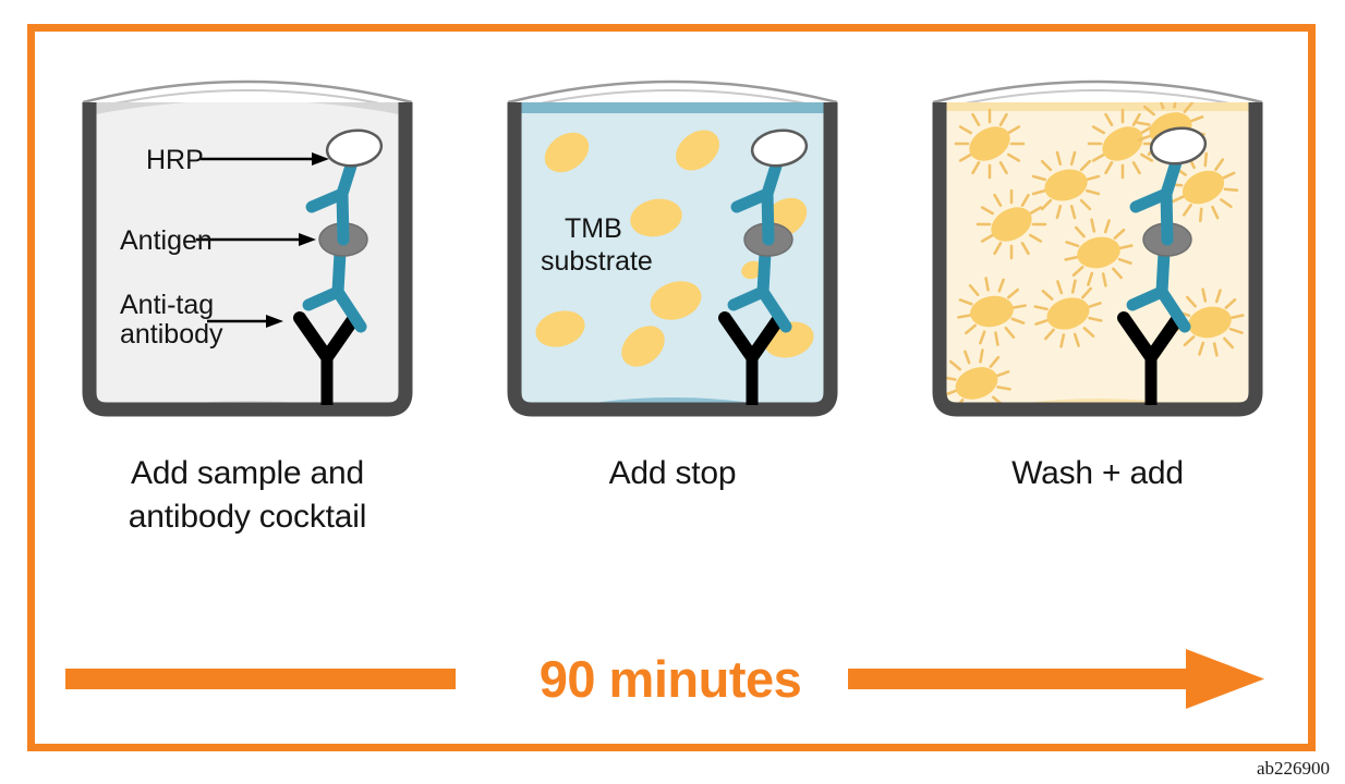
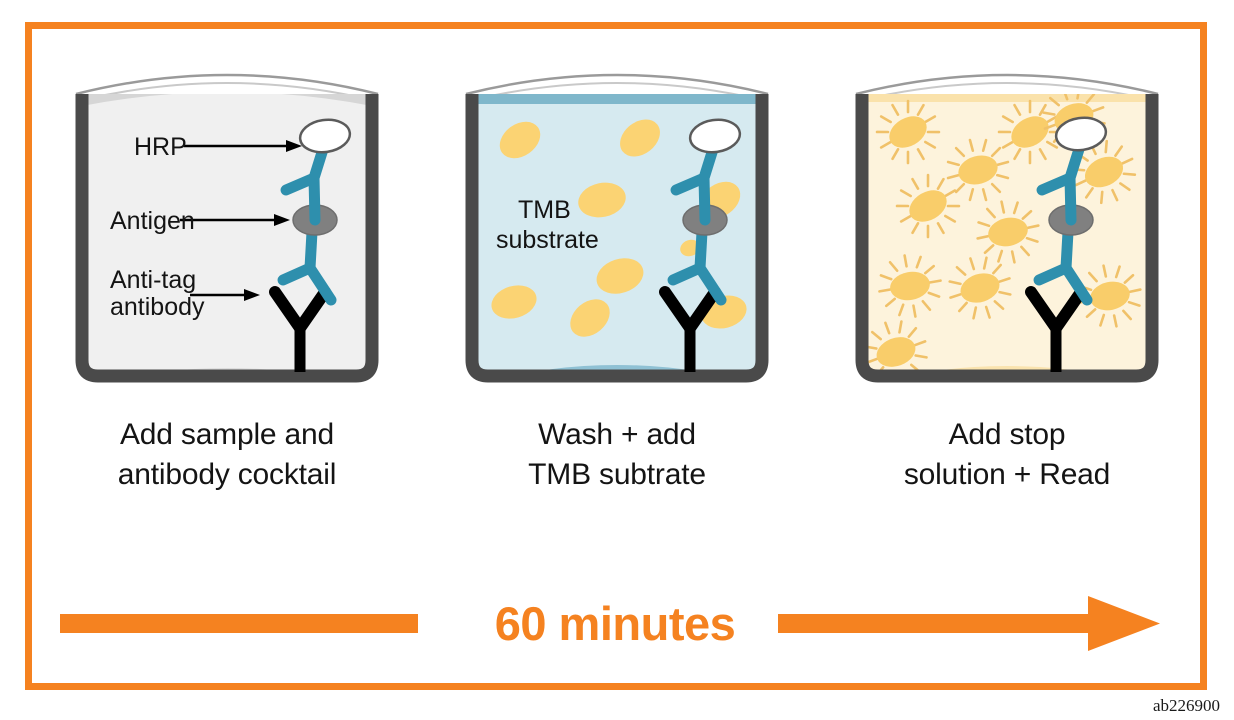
  HRP
  Antigen
  Anti-tag
  antibody
  TMB
  substrate
  Add sample and
  antibody cocktail
- Add stop
+ Wash + add
+ TMB subtrate
- Wash + add
+ Add stop
+ solution + Read
- 90 minutes
+ 60 minutes
  ab226900
